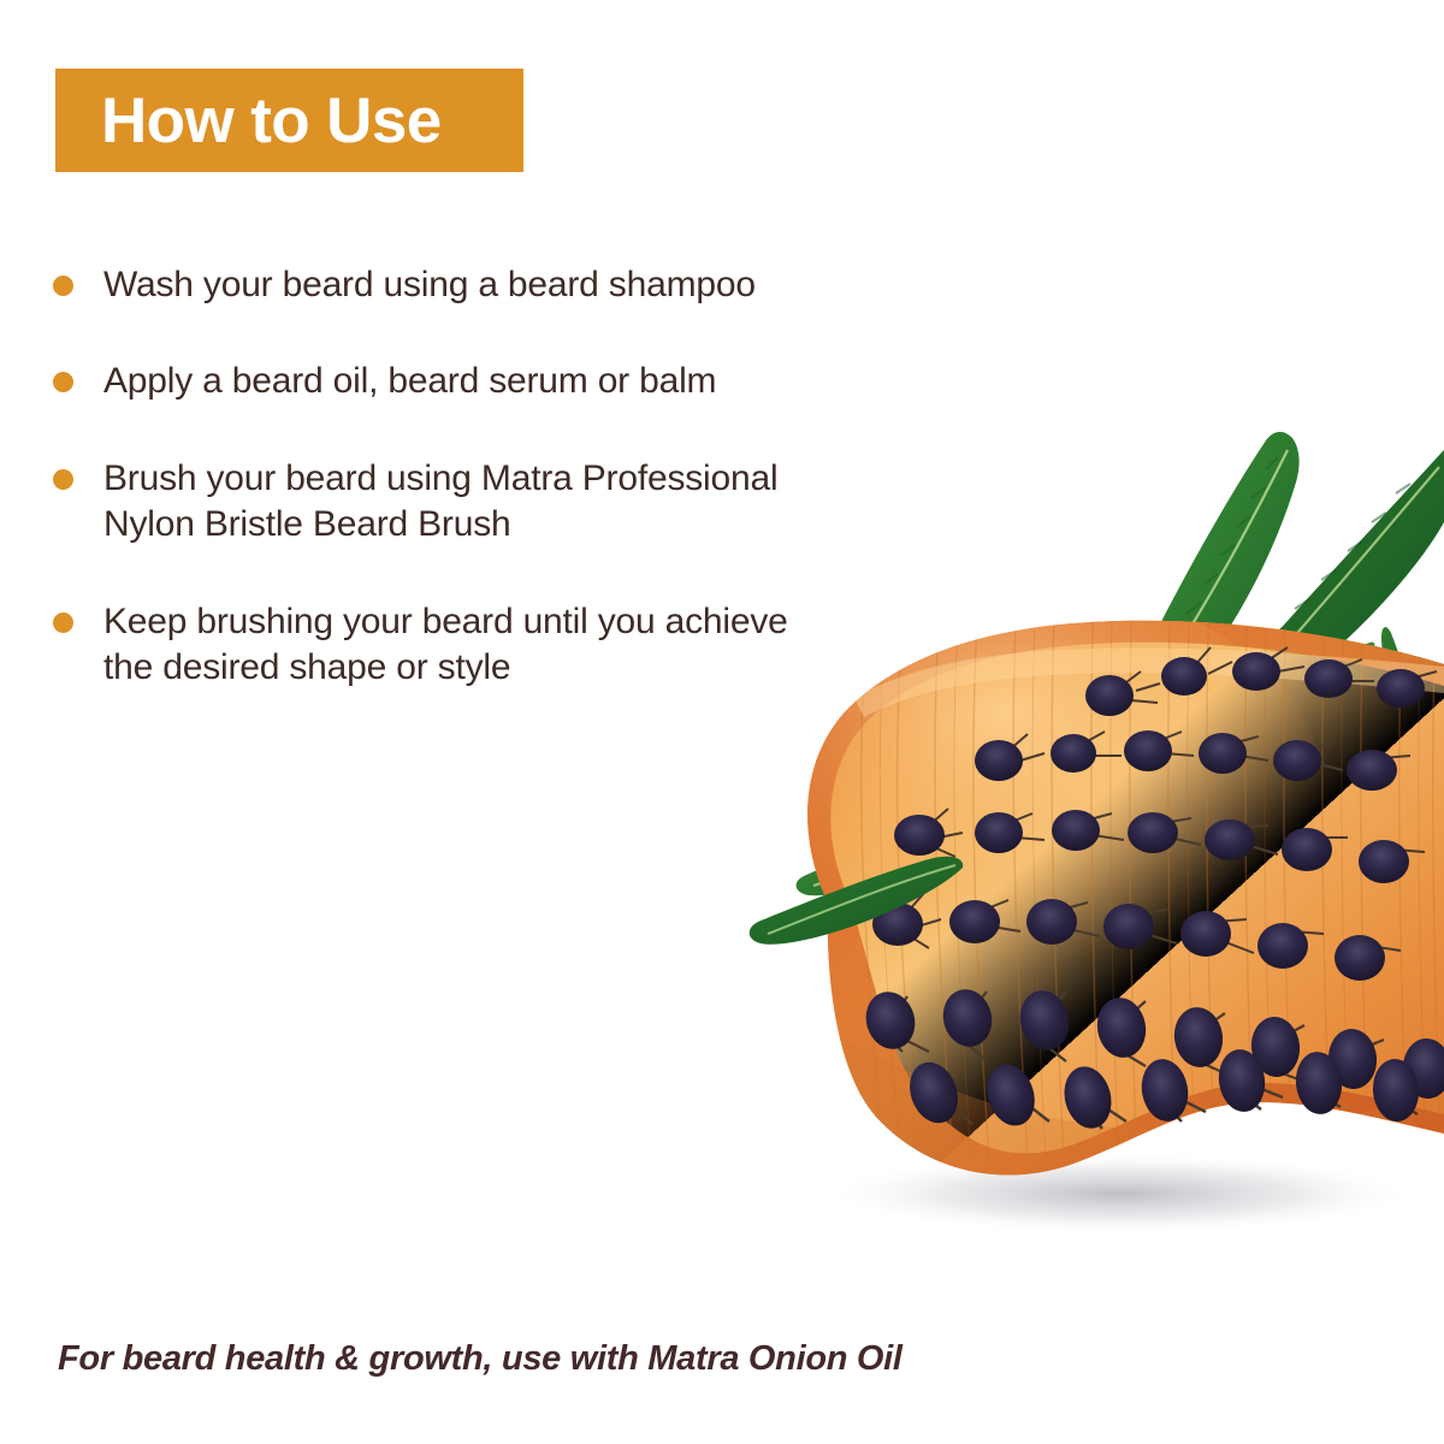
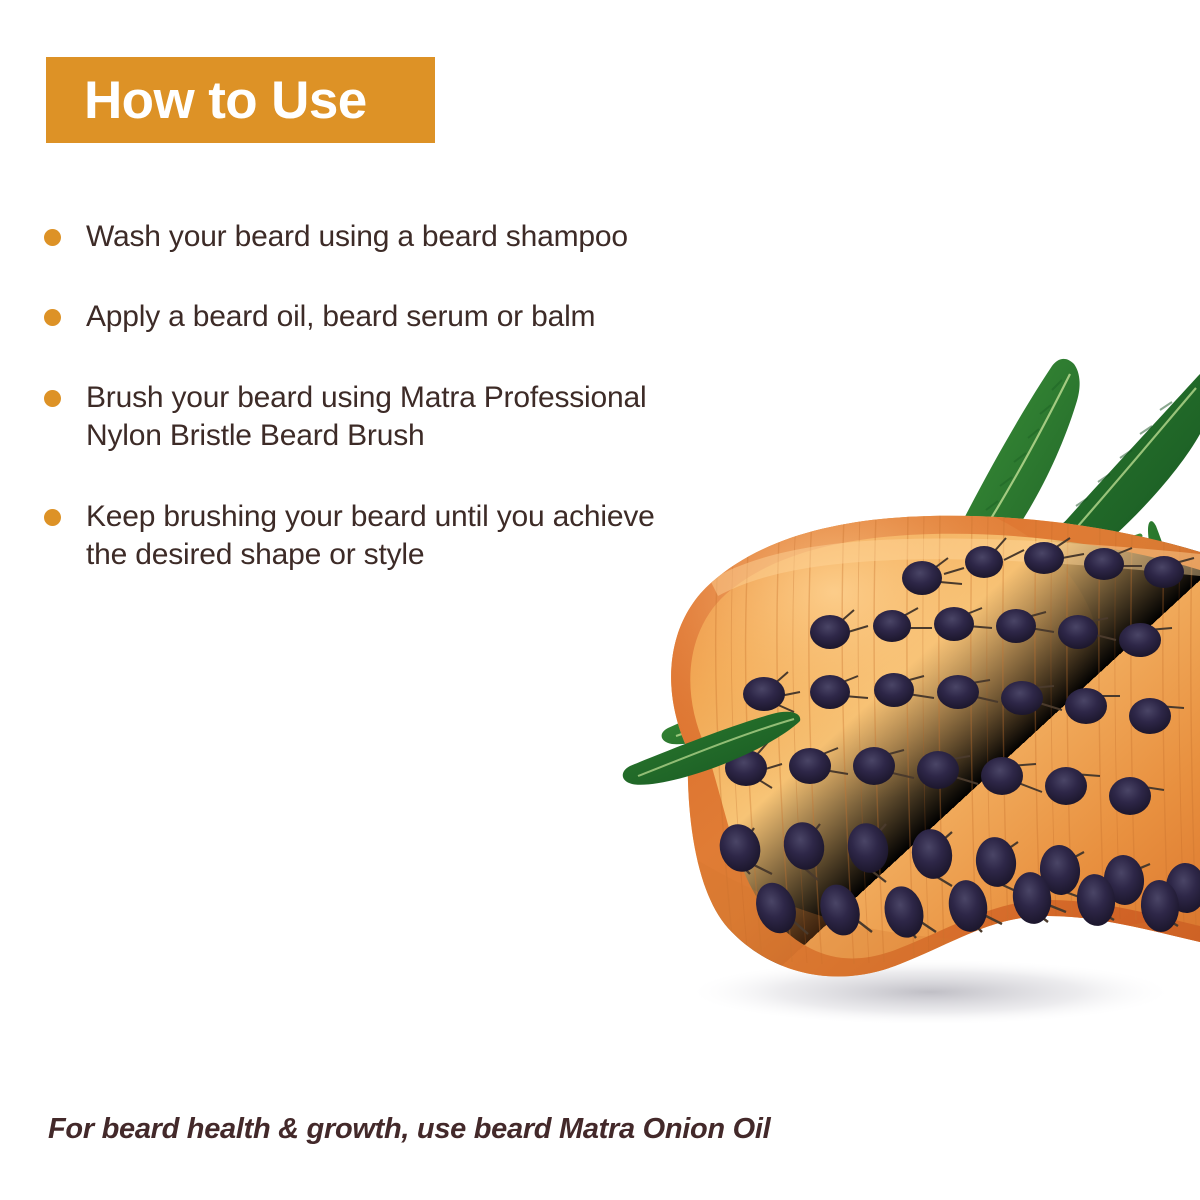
  How to Use
  Wash your beard using a beard shampoo
  Apply a beard oil, beard serum or balm
  Brush your beard using Matra Professional
  Nylon Bristle Beard Brush
  Keep brushing your beard until you achieve
  the desired shape or style
- For beard health & growth, use with Matra Onion Oil
+ For beard health & growth, use beard Matra Onion Oil
